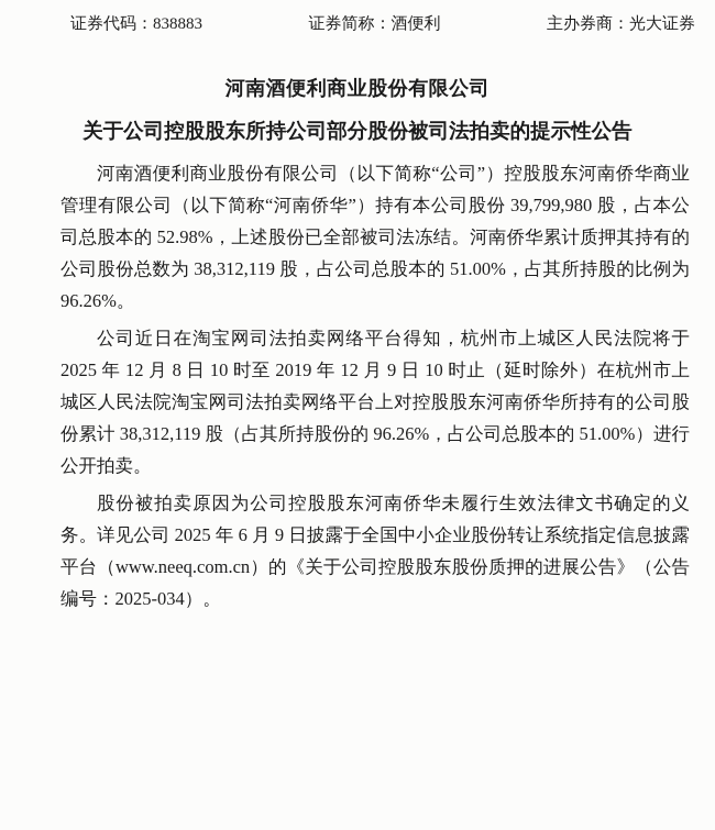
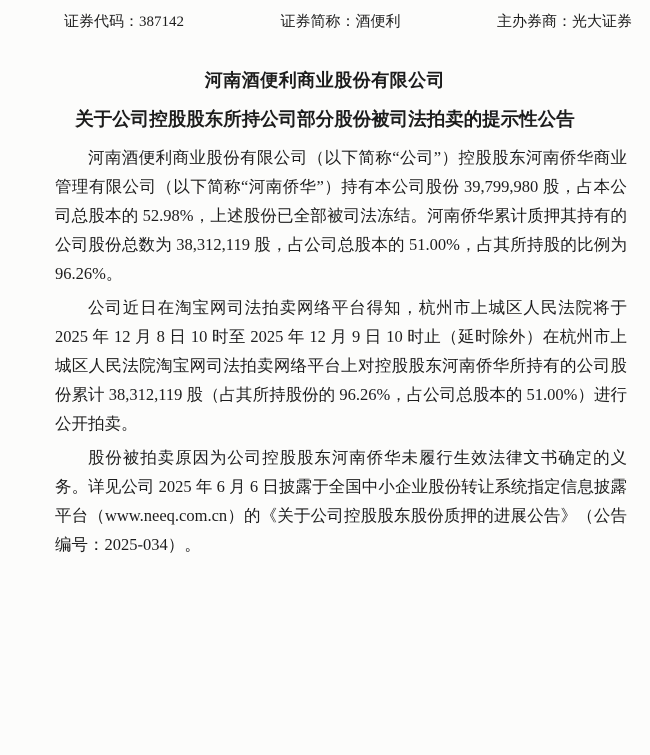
- 证券代码：838883
+ 证券代码：387142
  证券简称：酒便利
  主办券商：光大证券
  河南酒便利商业股份有限公司
  关于公司控股股东所持公司部分股份被司法拍卖的提示性公告
  河南酒便利商业股份有限公司（以下简称“公司”）控股股东河南侨华商业管理有限公司（以下简称“河南侨华”）持有本公司股份 39,799,980 股，占本公司总股本的 52.98%，上述股份已全部被司法冻结。河南侨华累计质押其持有的公司股份总数为 38,312,119 股，占公司总股本的 51.00%，占其所持股的比例为 96.26%。
- 公司近日在淘宝网司法拍卖网络平台得知，杭州市上城区人民法院将于 2025 年 12 月 8 日 10 时至 2019 年 12 月 9 日 10 时止（延时除外）在杭州市上城区人民法院淘宝网司法拍卖网络平台上对控股股东河南侨华所持有的公司股份累计 38,312,119 股（占其所持股份的 96.26%，占公司总股本的 51.00%）进行公开拍卖。
+ 公司近日在淘宝网司法拍卖网络平台得知，杭州市上城区人民法院将于 2025 年 12 月 8 日 10 时至 2025 年 12 月 9 日 10 时止（延时除外）在杭州市上城区人民法院淘宝网司法拍卖网络平台上对控股股东河南侨华所持有的公司股份累计 38,312,119 股（占其所持股份的 96.26%，占公司总股本的 51.00%）进行公开拍卖。
- 股份被拍卖原因为公司控股股东河南侨华未履行生效法律文书确定的义务。详见公司 2025 年 6 月 9 日披露于全国中小企业股份转让系统指定信息披露平台（www.neeq.com.cn）的《关于公司控股股东股份质押的进展公告》（公告编号：2025-034）。
+ 股份被拍卖原因为公司控股股东河南侨华未履行生效法律文书确定的义务。详见公司 2025 年 6 月 6 日披露于全国中小企业股份转让系统指定信息披露平台（www.neeq.com.cn）的《关于公司控股股东股份质押的进展公告》（公告编号：2025-034）。
